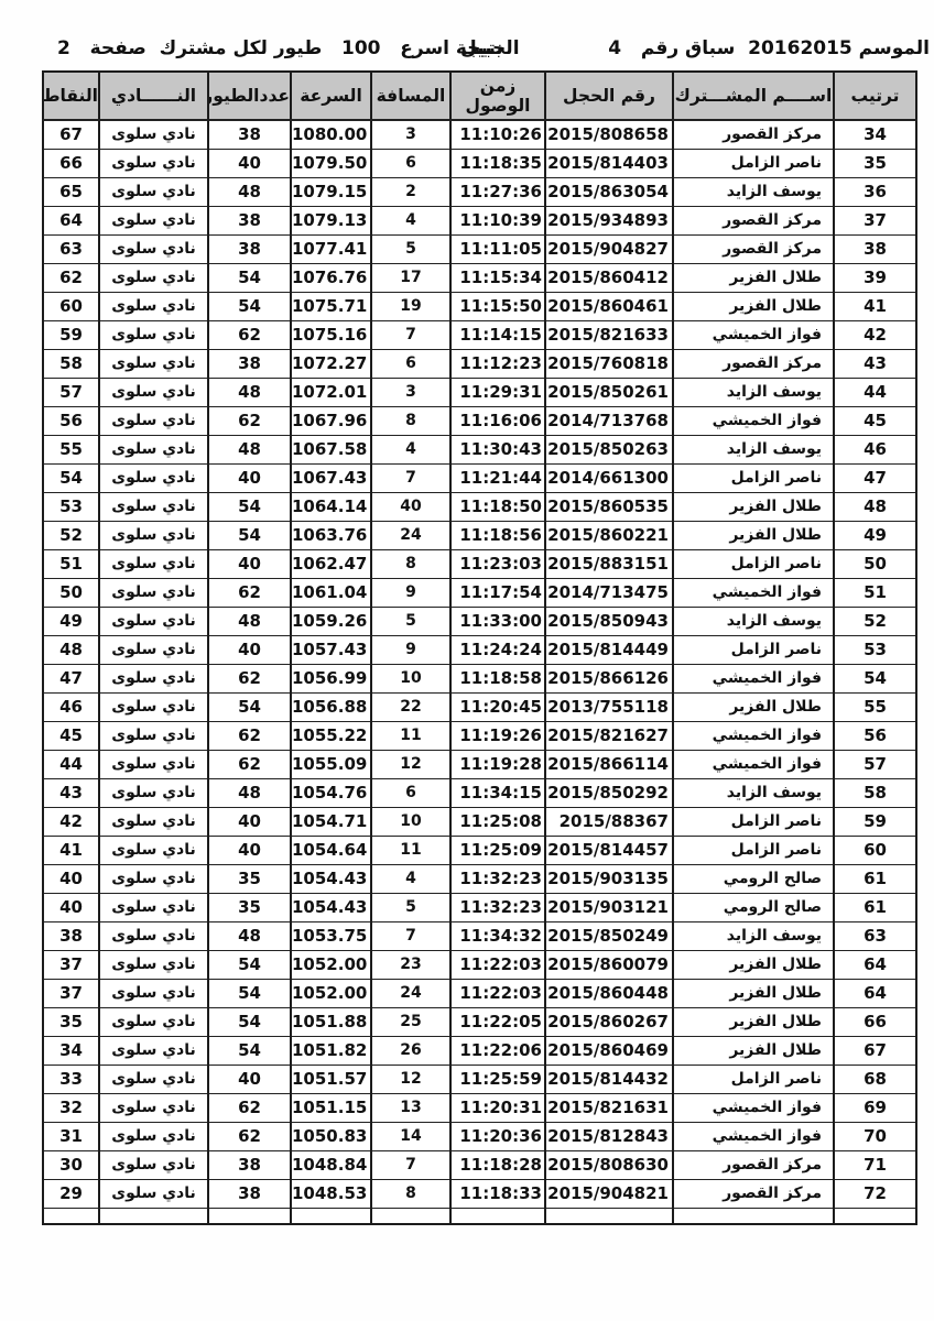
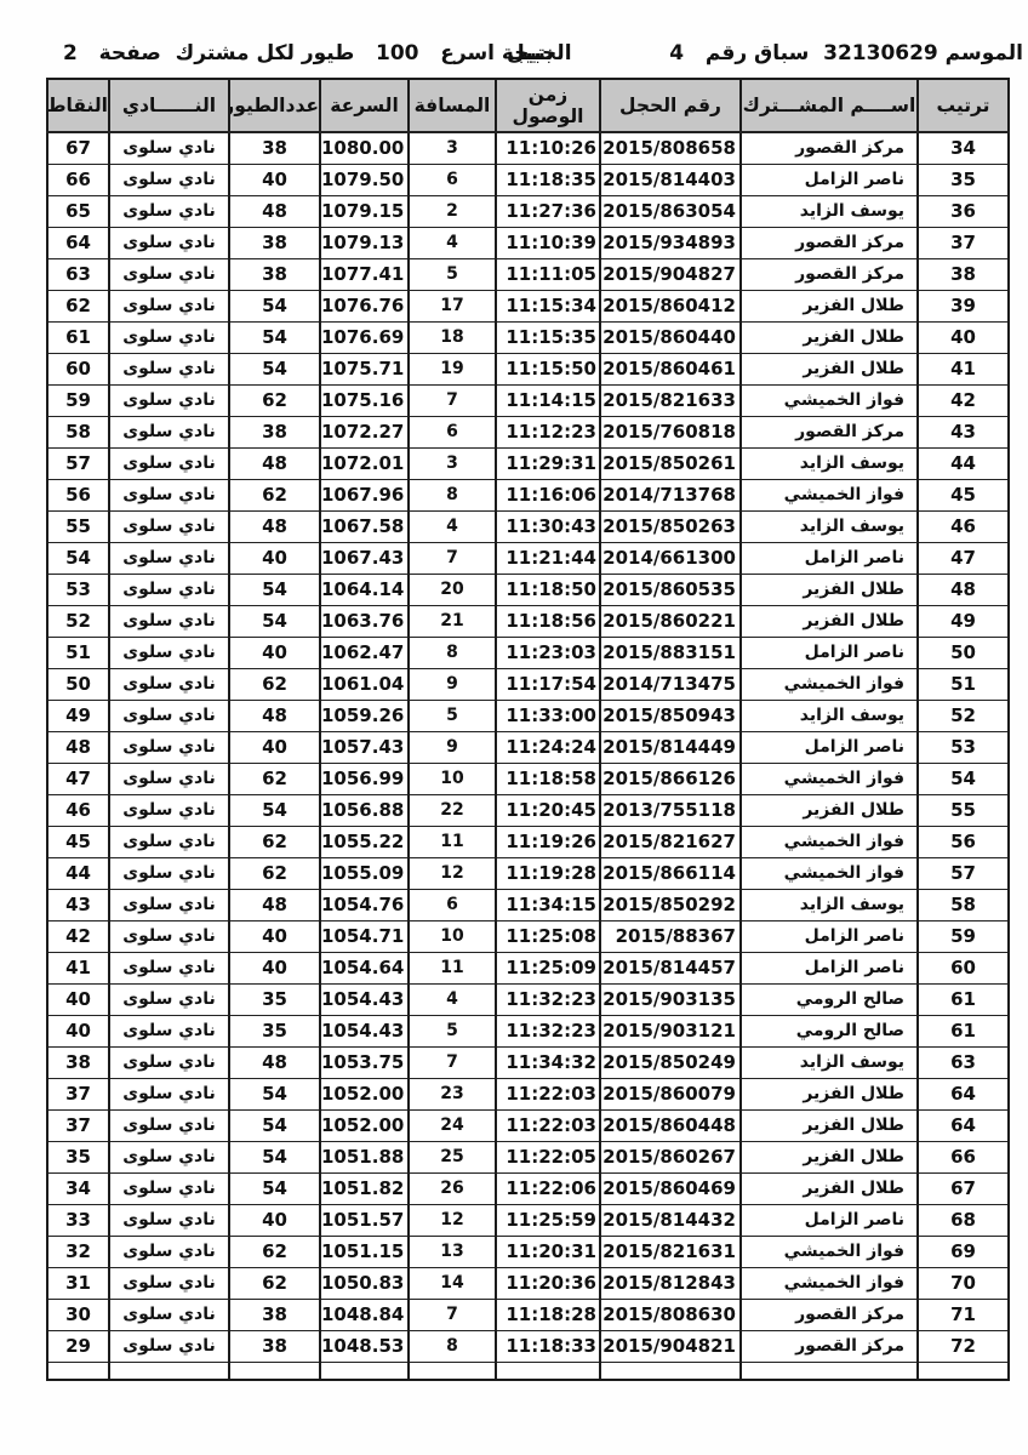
- الموسم 20162015 سباق رقم 4
+ الموسم 32130629 سباق رقم 4
  الجبيل
  نتيجة اسرع 100 طيور لكل مشترك صفحة 2
  ترتيب	اســــم المشـــترك	رقم الحجل	زمن الوصول	المسافة	السرعة	عددالطيو	النــــــادي	النقاط
  34	مركز القصور	2015/808658	11:10:26	3	1080.00	38	نادي سلوى	67
  35	ناصر الزامل	2015/814403	11:18:35	6	1079.50	40	نادي سلوى	66
  36	يوسف الزايد	2015/863054	11:27:36	2	1079.15	48	نادي سلوى	65
  37	مركز القصور	2015/934893	11:10:39	4	1079.13	38	نادي سلوى	64
  38	مركز القصور	2015/904827	11:11:05	5	1077.41	38	نادي سلوى	63
  39	طلال الفزير	2015/860412	11:15:34	17	1076.76	54	نادي سلوى	62
+ 40	طلال الفزير	2015/860440	11:15:35	18	1076.69	54	نادي سلوى	61
  41	طلال الفزير	2015/860461	11:15:50	19	1075.71	54	نادي سلوى	60
  42	فواز الخميشي	2015/821633	11:14:15	7	1075.16	62	نادي سلوى	59
  43	مركز القصور	2015/760818	11:12:23	6	1072.27	38	نادي سلوى	58
  44	يوسف الزايد	2015/850261	11:29:31	3	1072.01	48	نادي سلوى	57
  45	فواز الخميشي	2014/713768	11:16:06	8	1067.96	62	نادي سلوى	56
  46	يوسف الزايد	2015/850263	11:30:43	4	1067.58	48	نادي سلوى	55
  47	ناصر الزامل	2014/661300	11:21:44	7	1067.43	40	نادي سلوى	54
- 48	طلال الفزير	2015/860535	11:18:50	40	1064.14	54	نادي سلوى	53
+ 48	طلال الفزير	2015/860535	11:18:50	20	1064.14	54	نادي سلوى	53
- 49	طلال الفزير	2015/860221	11:18:56	24	1063.76	54	نادي سلوى	52
+ 49	طلال الفزير	2015/860221	11:18:56	21	1063.76	54	نادي سلوى	52
  50	ناصر الزامل	2015/883151	11:23:03	8	1062.47	40	نادي سلوى	51
  51	فواز الخميشي	2014/713475	11:17:54	9	1061.04	62	نادي سلوى	50
  52	يوسف الزايد	2015/850943	11:33:00	5	1059.26	48	نادي سلوى	49
  53	ناصر الزامل	2015/814449	11:24:24	9	1057.43	40	نادي سلوى	48
  54	فواز الخميشي	2015/866126	11:18:58	10	1056.99	62	نادي سلوى	47
  55	طلال الفزير	2013/755118	11:20:45	22	1056.88	54	نادي سلوى	46
  56	فواز الخميشي	2015/821627	11:19:26	11	1055.22	62	نادي سلوى	45
  57	فواز الخميشي	2015/866114	11:19:28	12	1055.09	62	نادي سلوى	44
  58	يوسف الزايد	2015/850292	11:34:15	6	1054.76	48	نادي سلوى	43
  59	ناصر الزامل	2015/88367	11:25:08	10	1054.71	40	نادي سلوى	42
  60	ناصر الزامل	2015/814457	11:25:09	11	1054.64	40	نادي سلوى	41
  61	صالح الرومي	2015/903135	11:32:23	4	1054.43	35	نادي سلوى	40
  61	صالح الرومي	2015/903121	11:32:23	5	1054.43	35	نادي سلوى	40
  63	يوسف الزايد	2015/850249	11:34:32	7	1053.75	48	نادي سلوى	38
  64	طلال الفزير	2015/860079	11:22:03	23	1052.00	54	نادي سلوى	37
  64	طلال الفزير	2015/860448	11:22:03	24	1052.00	54	نادي سلوى	37
  66	طلال الفزير	2015/860267	11:22:05	25	1051.88	54	نادي سلوى	35
  67	طلال الفزير	2015/860469	11:22:06	26	1051.82	54	نادي سلوى	34
  68	ناصر الزامل	2015/814432	11:25:59	12	1051.57	40	نادي سلوى	33
  69	فواز الخميشي	2015/821631	11:20:31	13	1051.15	62	نادي سلوى	32
  70	فواز الخميشي	2015/812843	11:20:36	14	1050.83	62	نادي سلوى	31
  71	مركز القصور	2015/808630	11:18:28	7	1048.84	38	نادي سلوى	30
  72	مركز القصور	2015/904821	11:18:33	8	1048.53	38	نادي سلوى	29
